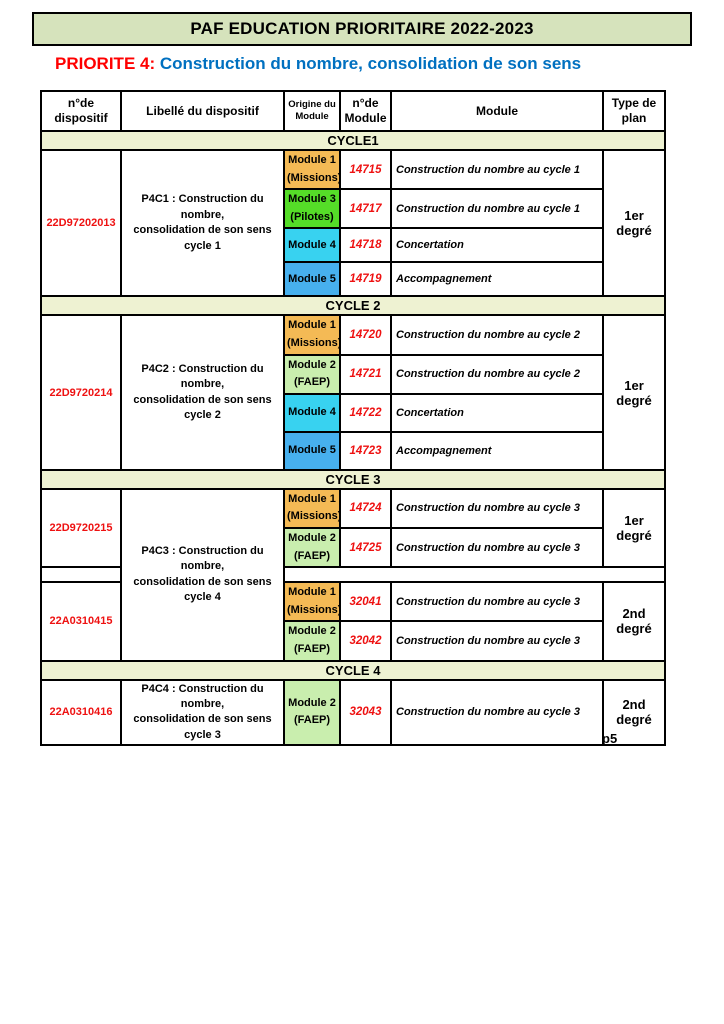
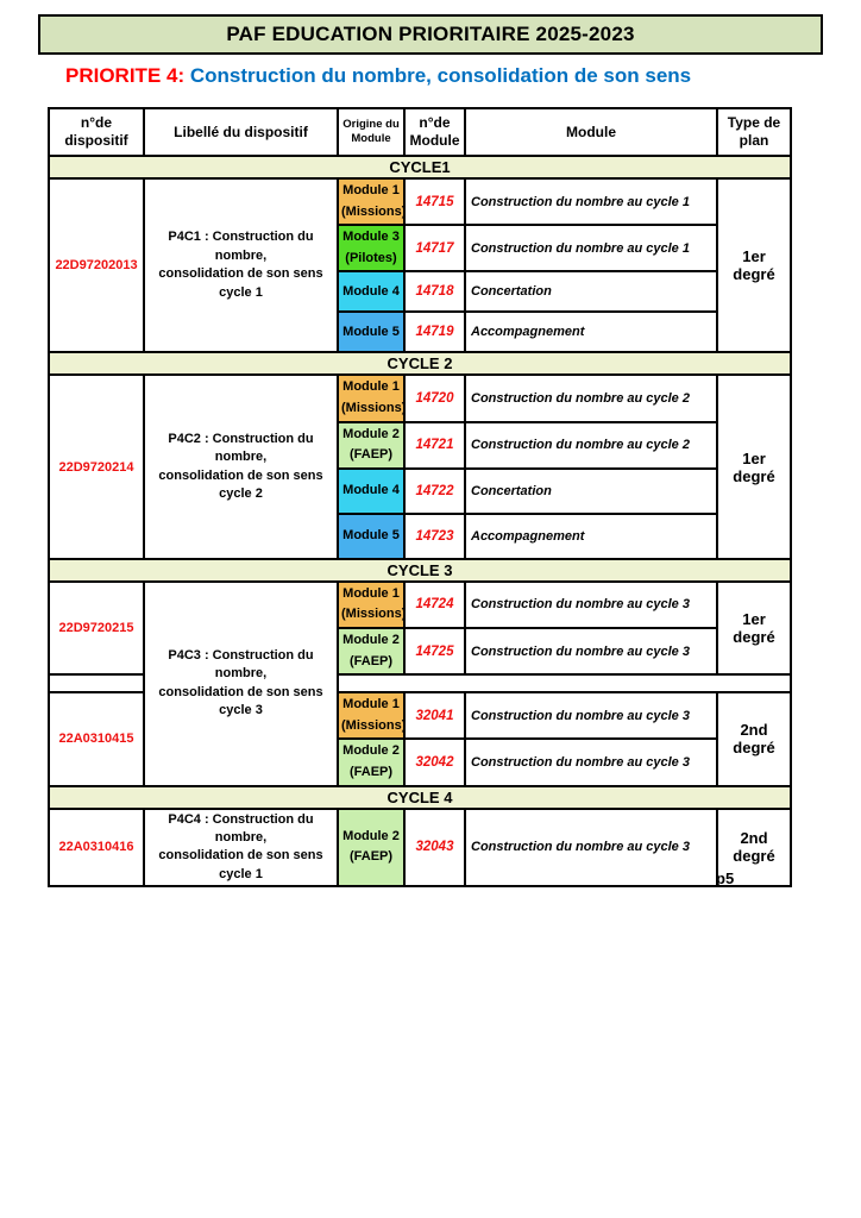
- PAF EDUCATION PRIORITAIRE 2022-2023
+ PAF EDUCATION PRIORITAIRE 2025-2023
  PRIORITE 4: Construction du nombre, consolidation de son sens
  n°de dispositif	Libellé du dispositif	Origine du Module	n°de Module	Module	Type de plan
  CYCLE1
  22D97202013	P4C1 : Construction du nombre, consolidation de son sens cycle 1	Module 1 (Missions)	14715	Construction du nombre au cycle 1	1er degré
  Module 3 (Pilotes)	14717	Construction du nombre au cycle 1
  Module 4	14718	Concertation
  Module 5	14719	Accompagnement
  CYCLE 2
  22D9720214	P4C2 : Construction du nombre, consolidation de son sens cycle 2	Module 1 (Missions)	14720	Construction du nombre au cycle 2	1er degré
  Module 2 (FAEP)	14721	Construction du nombre au cycle 2
  Module 4	14722	Concertation
  Module 5	14723	Accompagnement
  CYCLE 3
- 22D9720215	P4C3 : Construction du nombre, consolidation de son sens cycle 4	Module 1 (Missions)	14724	Construction du nombre au cycle 3	1er degré
+ 22D9720215	P4C3 : Construction du nombre, consolidation de son sens cycle 3	Module 1 (Missions)	14724	Construction du nombre au cycle 3	1er degré
  Module 2 (FAEP)	14725	Construction du nombre au cycle 3
  22A0310415	Module 1 (Missions)	32041	Construction du nombre au cycle 3	2nd degré
  Module 2 (FAEP)	32042	Construction du nombre au cycle 3
  CYCLE 4
- 22A0310416	P4C4 : Construction du nombre, consolidation de son sens cycle 3	Module 2 (FAEP)	32043	Construction du nombre au cycle 3	2nd degré
+ 22A0310416	P4C4 : Construction du nombre, consolidation de son sens cycle 1	Module 2 (FAEP)	32043	Construction du nombre au cycle 3	2nd degré
  p5
